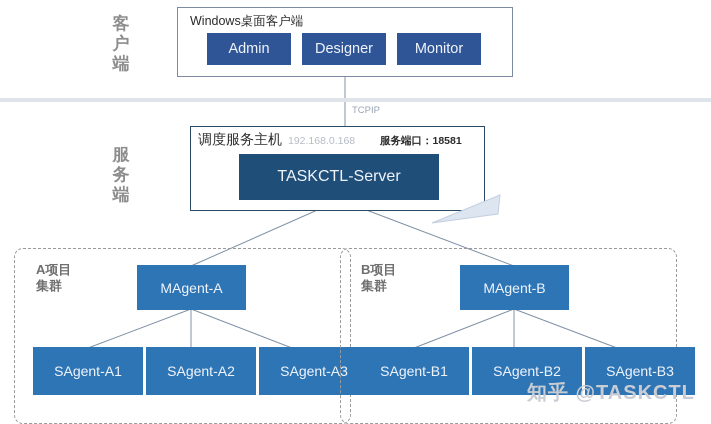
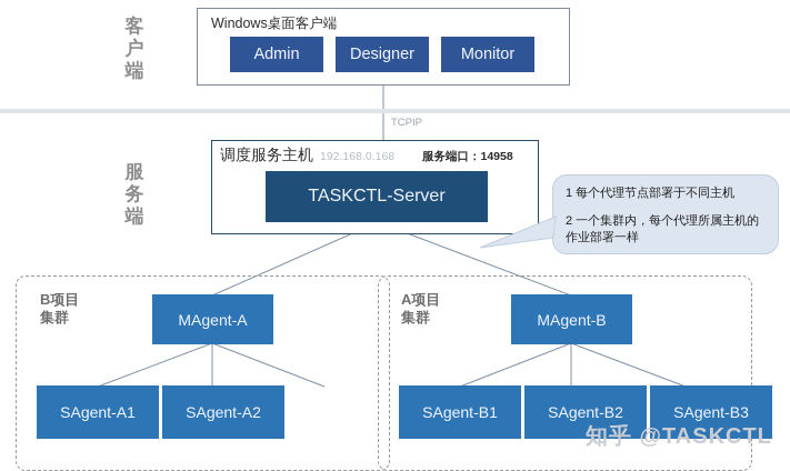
  客
  户
  端
  Windows桌面客户端
  Admin
  Designer
  Monitor
  TCPIP
  服
  务
  端
  调度服务主机
  192.168.0.168
- 服务端口：18581
+ 服务端口：14958
  TASKCTL-Server
+ 1 每个代理节点部署于不同主机
+ 2 一个集群内，每个代理所属主机的作业部署一样
- A项目
+ B项目
  集群
  MAgent-A
  SAgent-A1
  SAgent-A2
- SAgent-A3
- B项目
+ A项目
  集群
  MAgent-B
  SAgent-B1
  SAgent-B2
  SAgent-B3
  知乎 @TASKCTL
